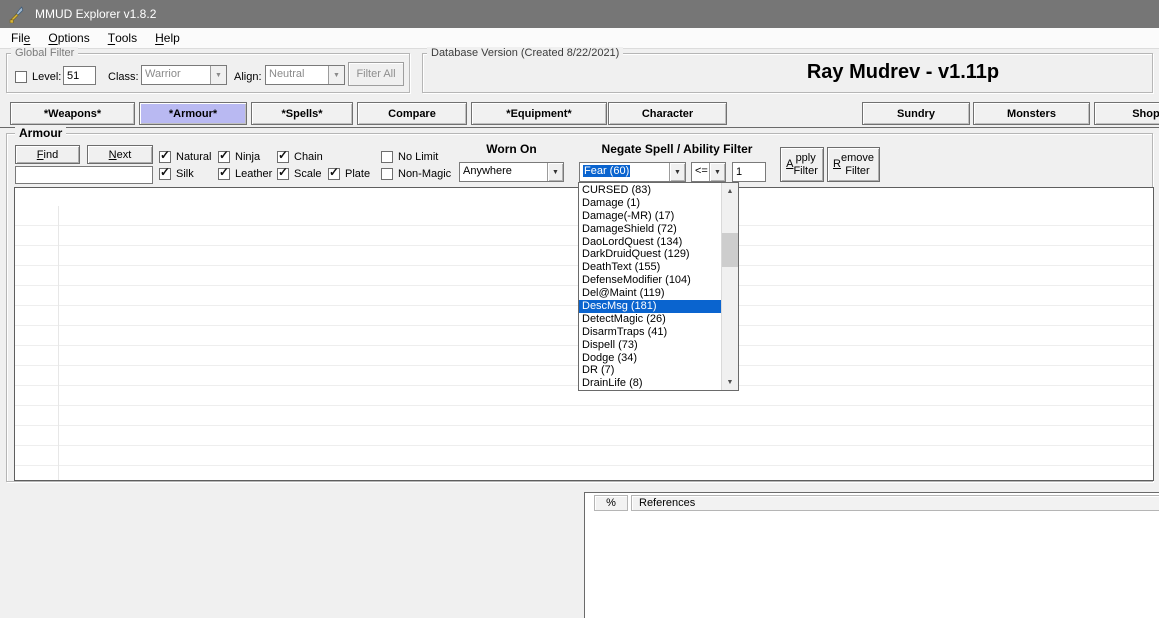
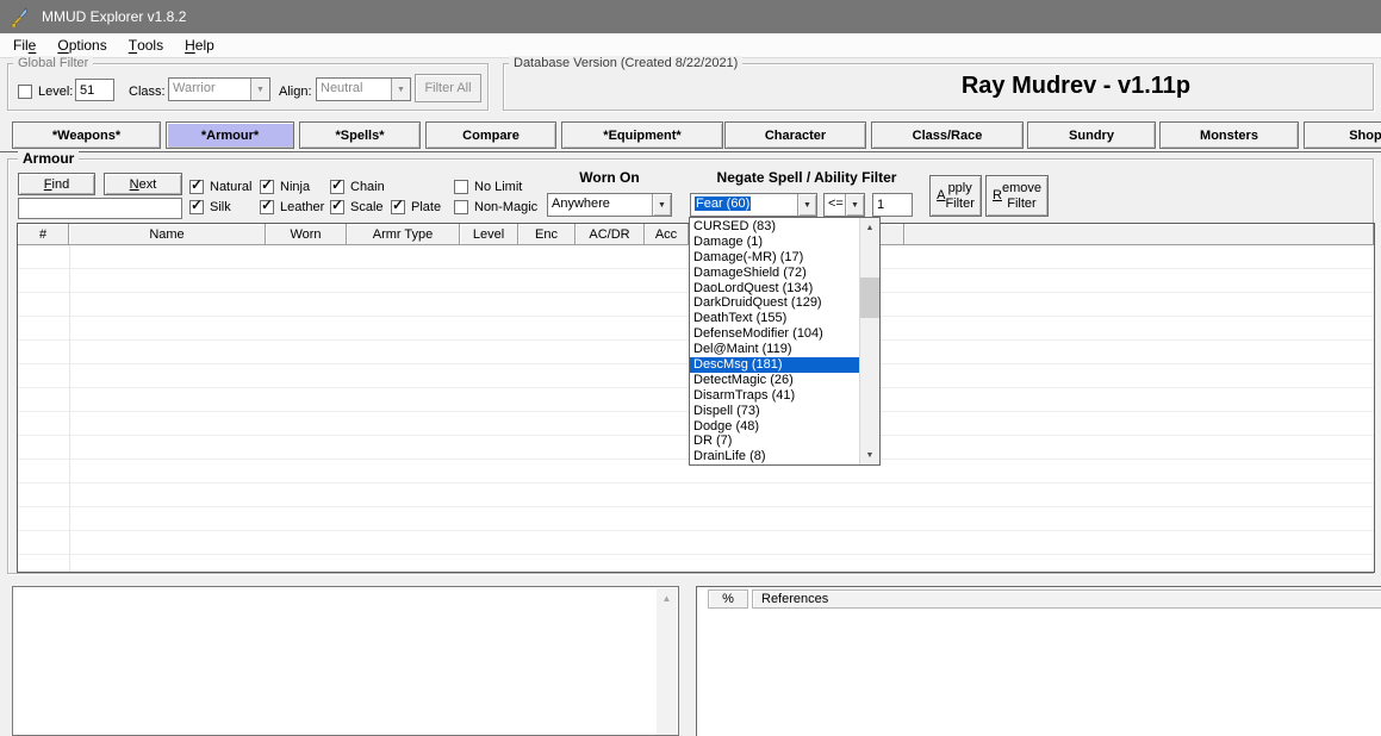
  MMUD Explorer v1.8.2
  Fil
  e
  O
  ptions
  T
  ools
  H
  elp
  Global Filter
  Level:
  51
  Class:
  Warrior
  Align:
  Neutral
  Filter All
  Database Version (Created 8/22/2021)
  Ray Mudrev - v1.11p
  *Weapons*
  *Armour*
  *Spells*
  Compare
  *Equipment*
  Character
+ Class/Race
  Sundry
  Monsters
  Shop
  Armour
  F
  ind
  N
  ext
  ✓
  Natural
  ✓
  Ninja
  ✓
  Chain
  ✓
  Silk
  ✓
  Leather
  ✓
  Scale
  ✓
  Plate
  No Limit
  Non-Magic
  Worn On
  Anywhere
  Negate Spell / Ability Filter
  Fear (60)
  <=
  1
  A
  pply
  Filter
  R
  emove
  Filter
+ #
+ Name
+ Worn
+ Armr Type
+ Level
+ Enc
+ AC/DR
+ Acc
  CURSED (83)
  Damage (1)
  Damage(-MR) (17)
  DamageShield (72)
  DaoLordQuest (134)
  DarkDruidQuest (129)
  DeathText (155)
  DefenseModifier (104)
  Del@Maint (119)
  DescMsg (181)
  DetectMagic (26)
  DisarmTraps (41)
  Dispell (73)
- Dodge (34)
+ Dodge (48)
  DR (7)
  DrainLife (8)
+ ▲
  %
  References
